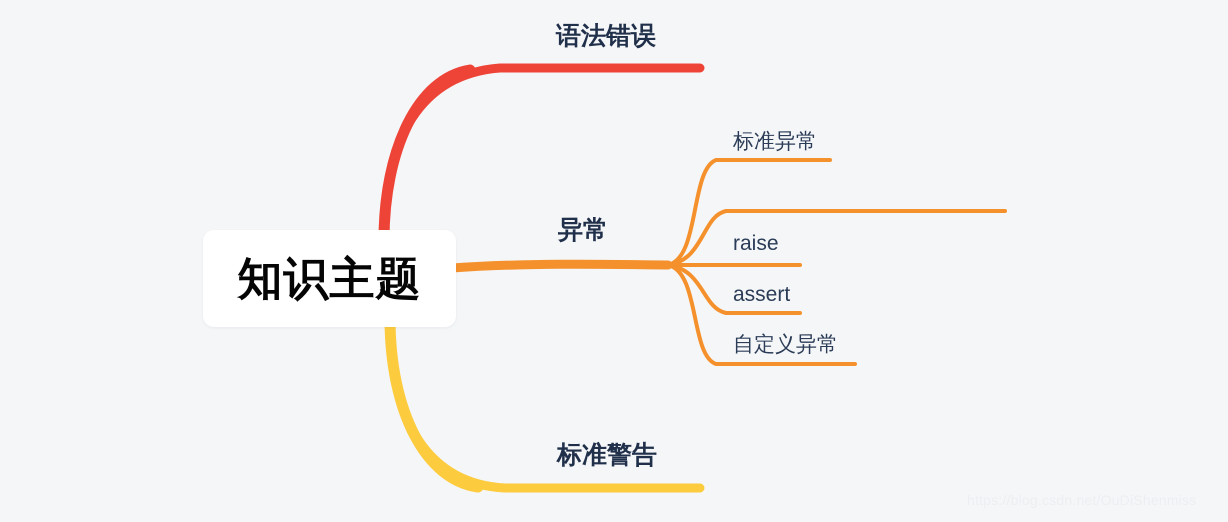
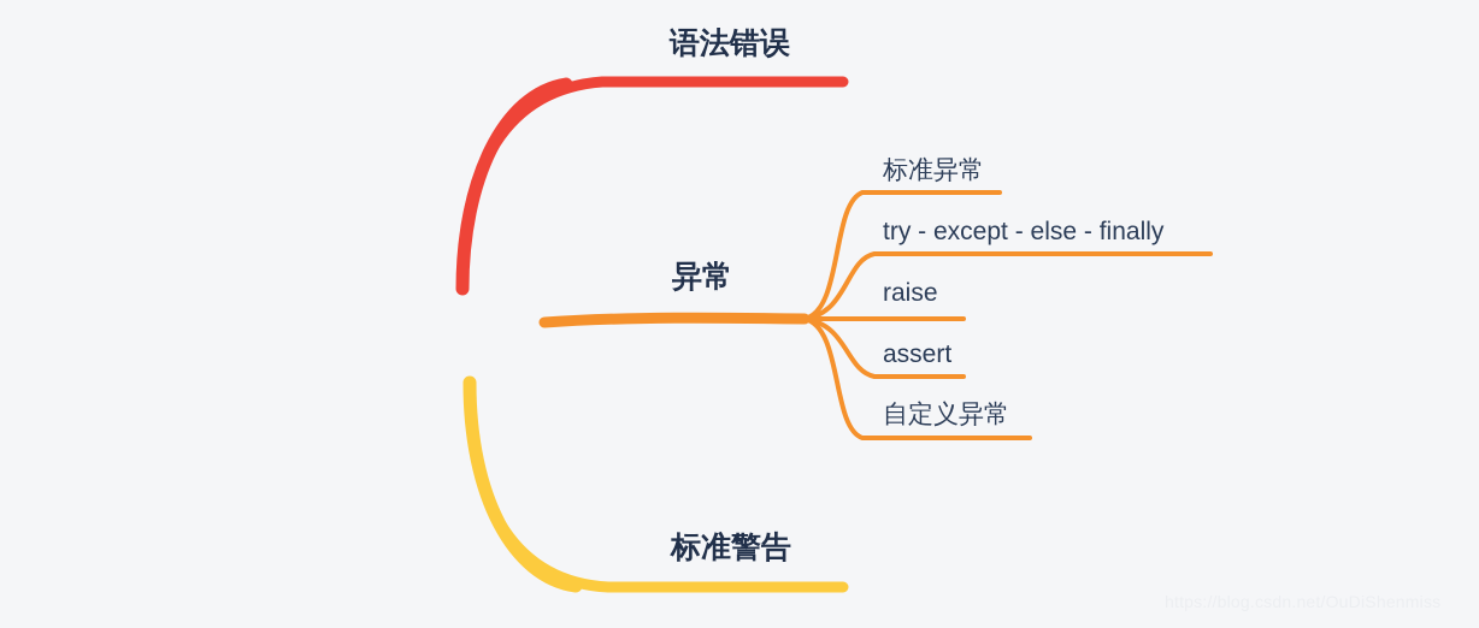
- 知识主题
  语法错误
  异常
  标准警告
  标准异常
+ try - except - else - finally
  raise
  assert
  自定义异常
